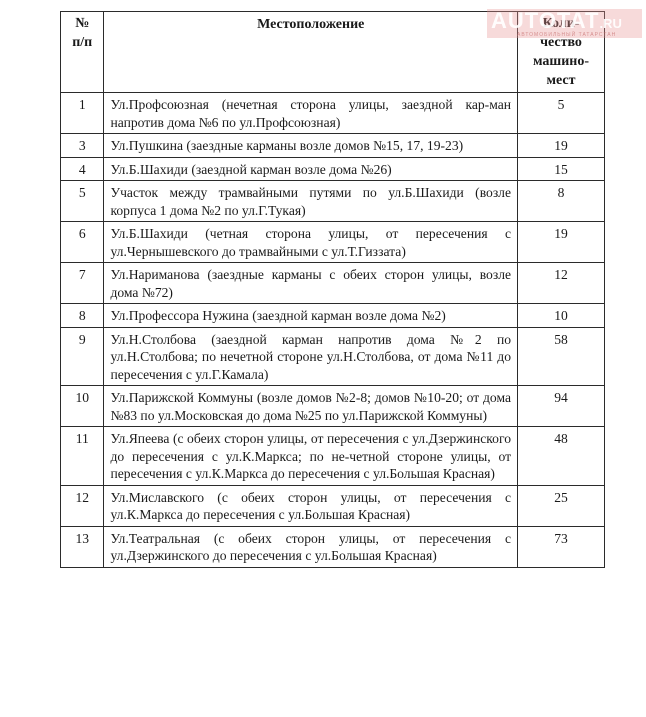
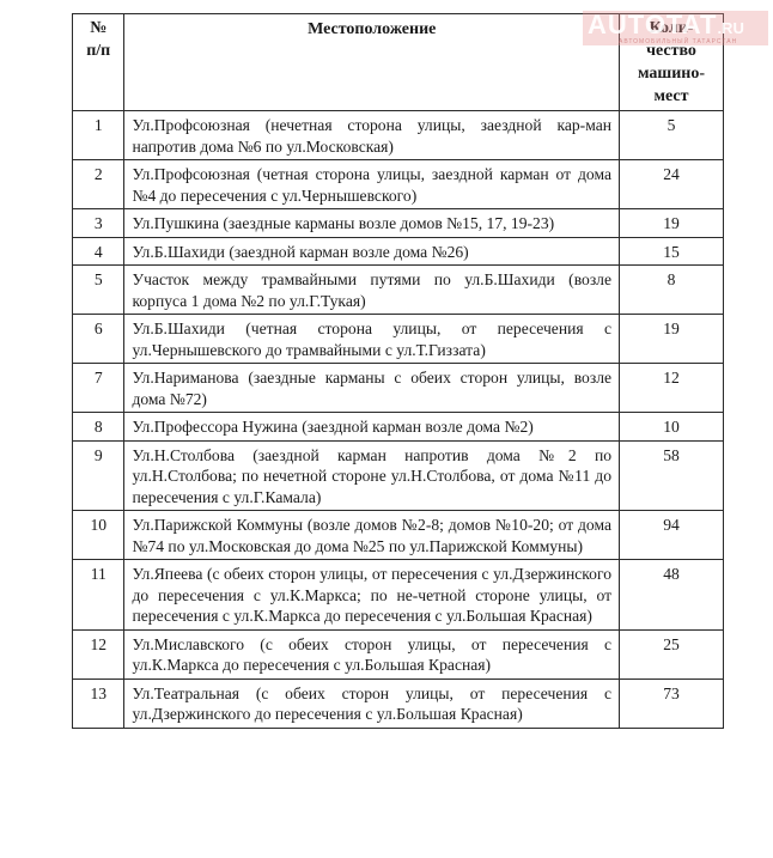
  №п/п	Местоположение	Коли-чествомашино-мест
- 1	Ул.Профсоюзная (нечетная сторона улицы, заездной кар-ман напротив дома №6 по ул.Профсоюзная)	5
+ 1	Ул.Профсоюзная (нечетная сторона улицы, заездной кар-ман напротив дома №6 по ул.Московская)	5
+ 2	Ул.Профсоюзная (четная сторона улицы, заездной карман от дома №4 до пересечения с ул.Чернышевского)	24
  3	Ул.Пушкина (заездные карманы возле домов №15, 17, 19-23)	19
  4	Ул.Б.Шахиди (заездной карман возле дома №26)	15
  5	Участок между трамвайными путями по ул.Б.Шахиди (возле корпуса 1 дома №2 по ул.Г.Тукая)	8
  6	Ул.Б.Шахиди (четная сторона улицы, от пересечения с ул.Чернышевского до трамвайными с ул.Т.Гиззата)	19
  7	Ул.Нариманова (заездные карманы с обеих сторон улицы, возле дома №72)	12
  8	Ул.Профессора Нужина (заездной карман возле дома №2)	10
  9	Ул.Н.Столбова (заездной карман напротив дома №2 по ул.Н.Столбова; по нечетной стороне ул.Н.Столбова, от дома №11 до пересечения с ул.Г.Камала)	58
- 10	Ул.Парижской Коммуны (возле домов №2-8; домов №10-20; от дома №83 по ул.Московская до дома №25 по ул.Парижской Коммуны)	94
+ 10	Ул.Парижской Коммуны (возле домов №2-8; домов №10-20; от дома №74 по ул.Московская до дома №25 по ул.Парижской Коммуны)	94
  11	Ул.Япеева (с обеих сторон улицы, от пересечения с ул.Дзержинского до пересечения с ул.К.Маркса; по не-четной стороне улицы, от пересечения с ул.К.Маркса до пересечения с ул.Большая Красная)	48
  12	Ул.Миславского (с обеих сторон улицы, от пересечения с ул.К.Маркса до пересечения с ул.Большая Красная)	25
  13	Ул.Театральная (с обеих сторон улицы, от пересечения с ул.Дзержинского до пересечения с ул.Большая Красная)	73
  AUTOTAT.RU
